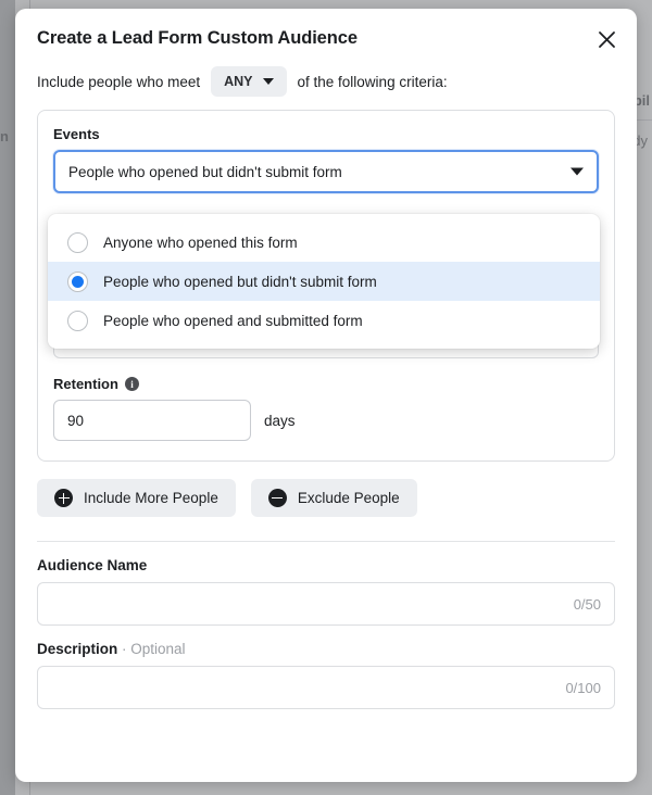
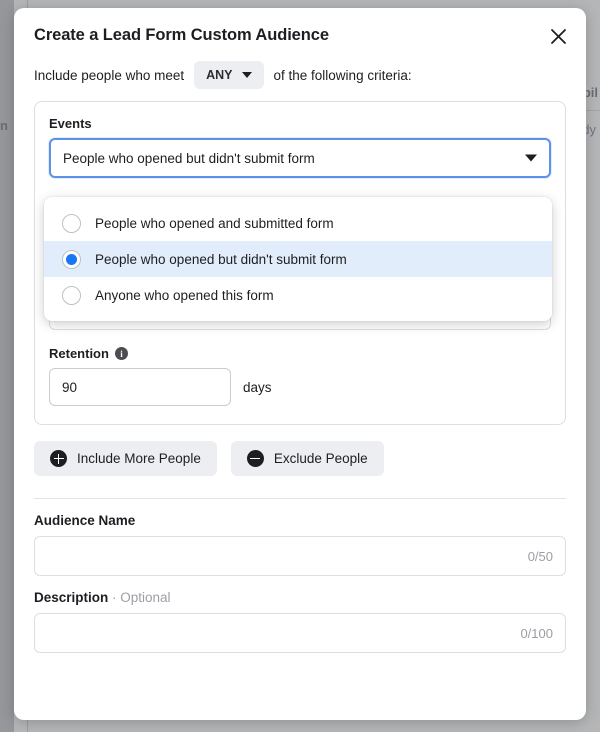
  n
  bil
  Create a Lead Form Custom Audience
  Include people who meet
  ANY
  of the following criteria:
  Events
  People who opened but didn't submit form
  Retention
  i
  90
  days
- Anyone who opened this form
+ People who opened and submitted form
  People who opened but didn't submit form
- People who opened and submitted form
+ Anyone who opened this form
  Include More People
  Exclude People
  Audience Name
  0/50
  Description · Optional
  0/100
